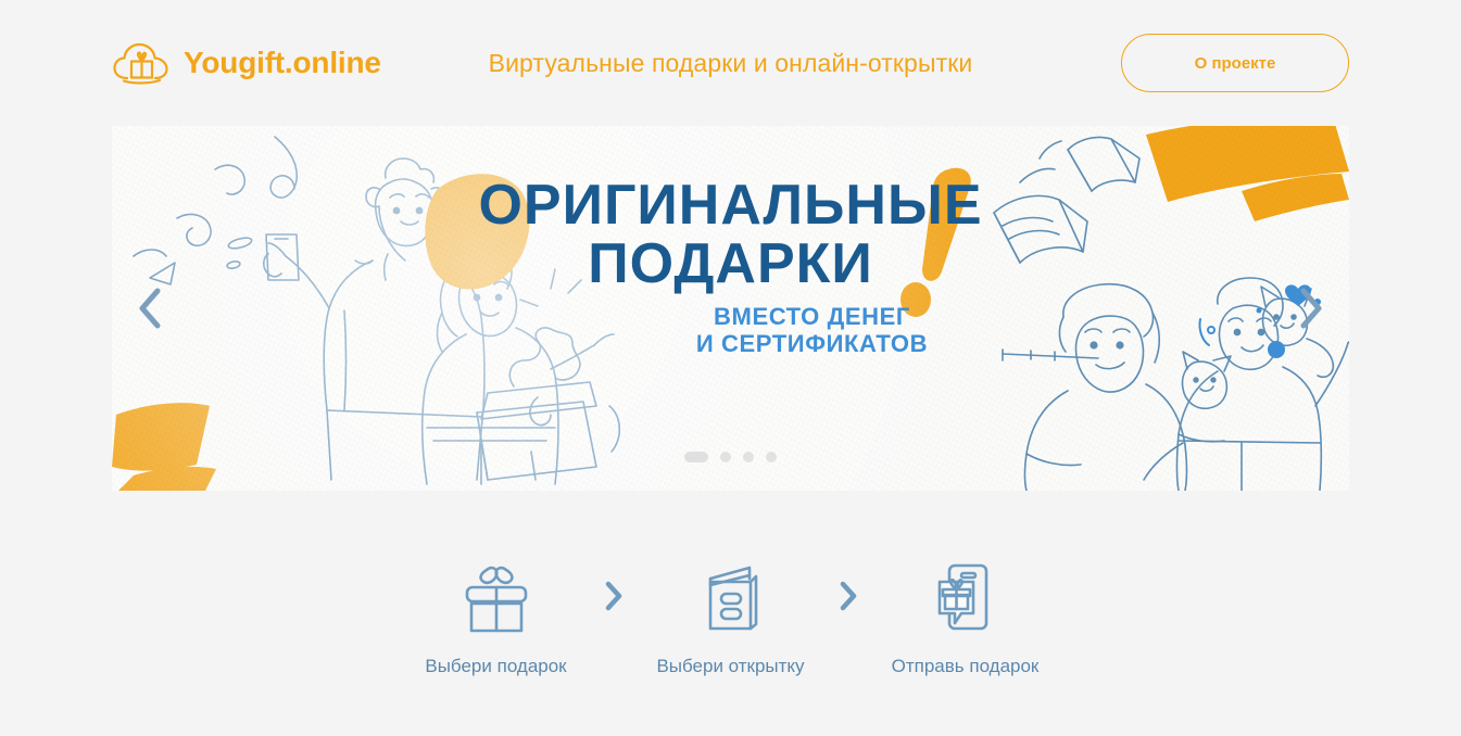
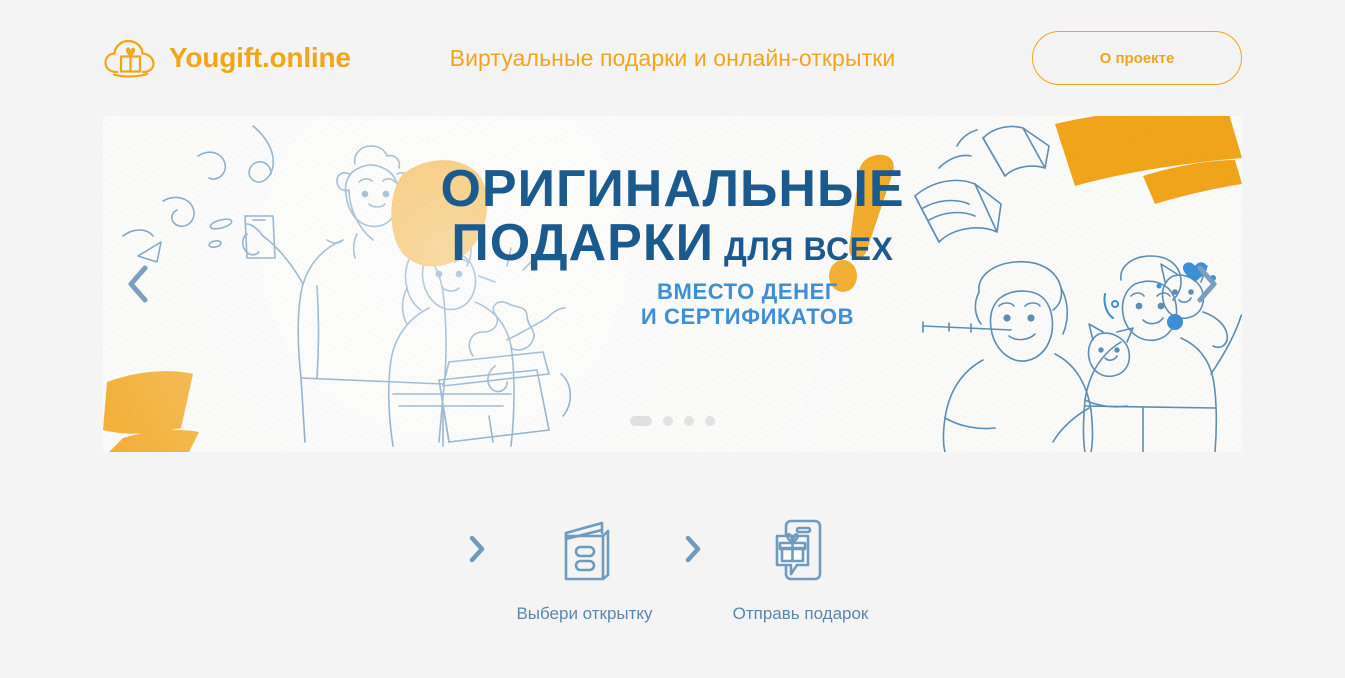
  Yougift.online
  Виртуальные подарки и онлайн-открытки
  О проекте
  ОРИГИНАЛЬНЫЕ
  ПОДАРКИ
+ ДЛЯ ВСЕХ
  ВМЕСТО ДЕНЕГ
  И СЕРТИФИКАТОВ
- Выбери подарок
  Выбери открытку
  Отправь подарок
